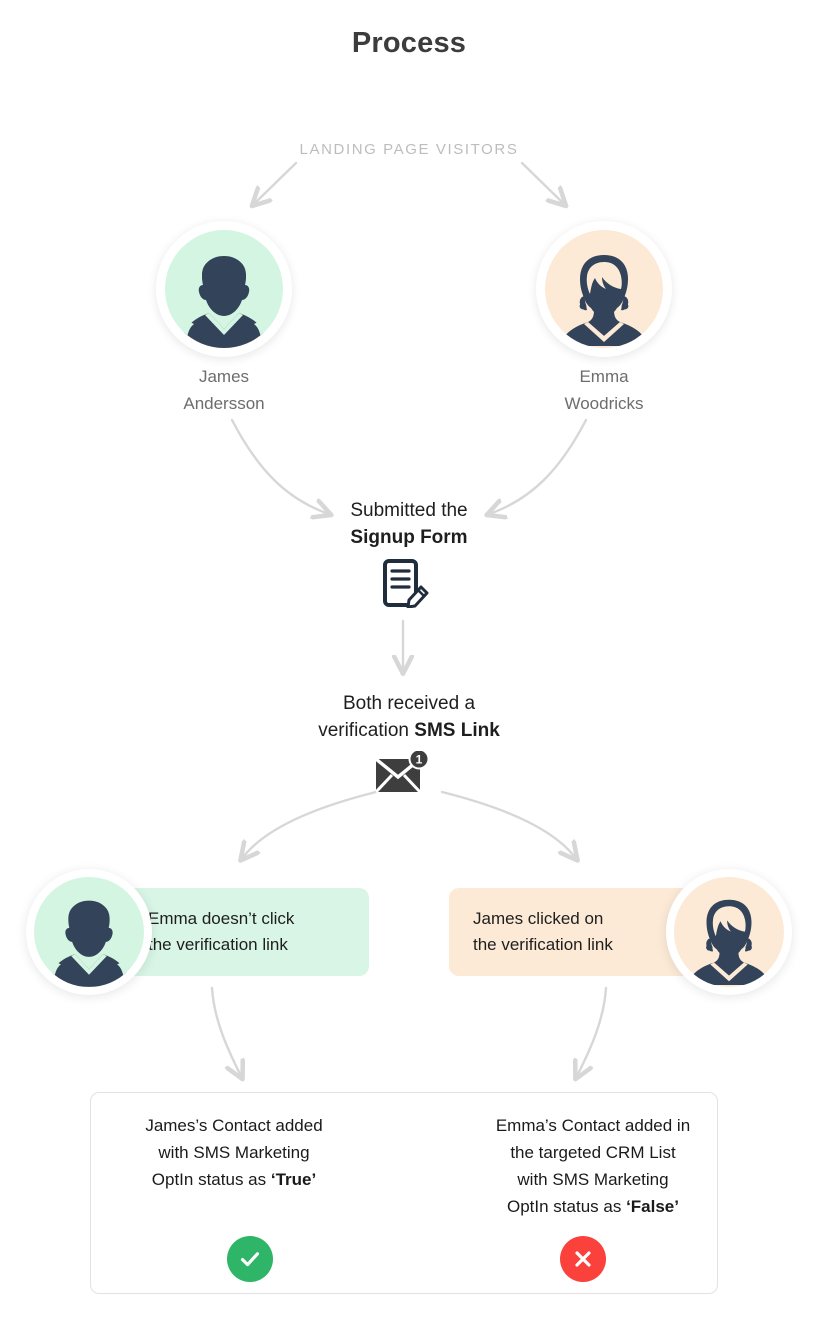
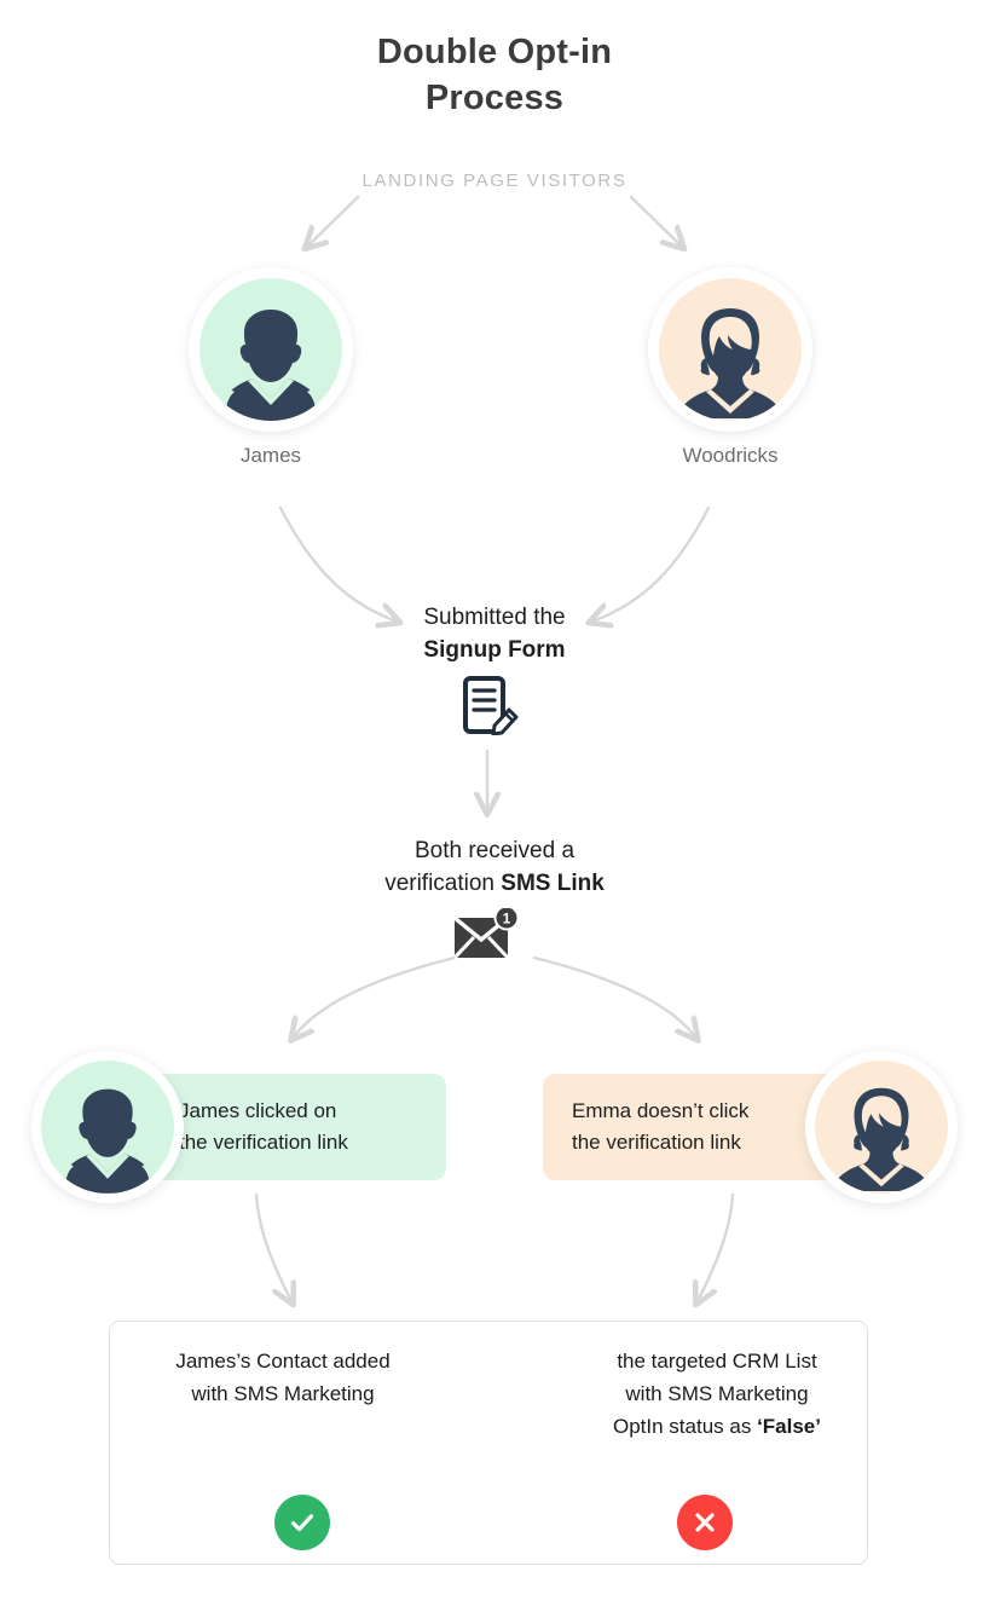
+ Double Opt-in
  Process
  LANDING PAGE VISITORS
  James
- Andersson
- Emma
  Woodricks
  Submitted the
  Signup Form
  Both received a
  verification SMS Link
  1
- Emma doesn’t click
+ James clicked on
  he verification link
- James clicked on
+ Emma doesn’t click
  the verification link
  James’s Contact added
  with SMS Marketing
- OptIn status as ‘True’
- Emma’s Contact added in
  the targeted CRM List
  with SMS Marketing
  OptIn status as ‘False’
